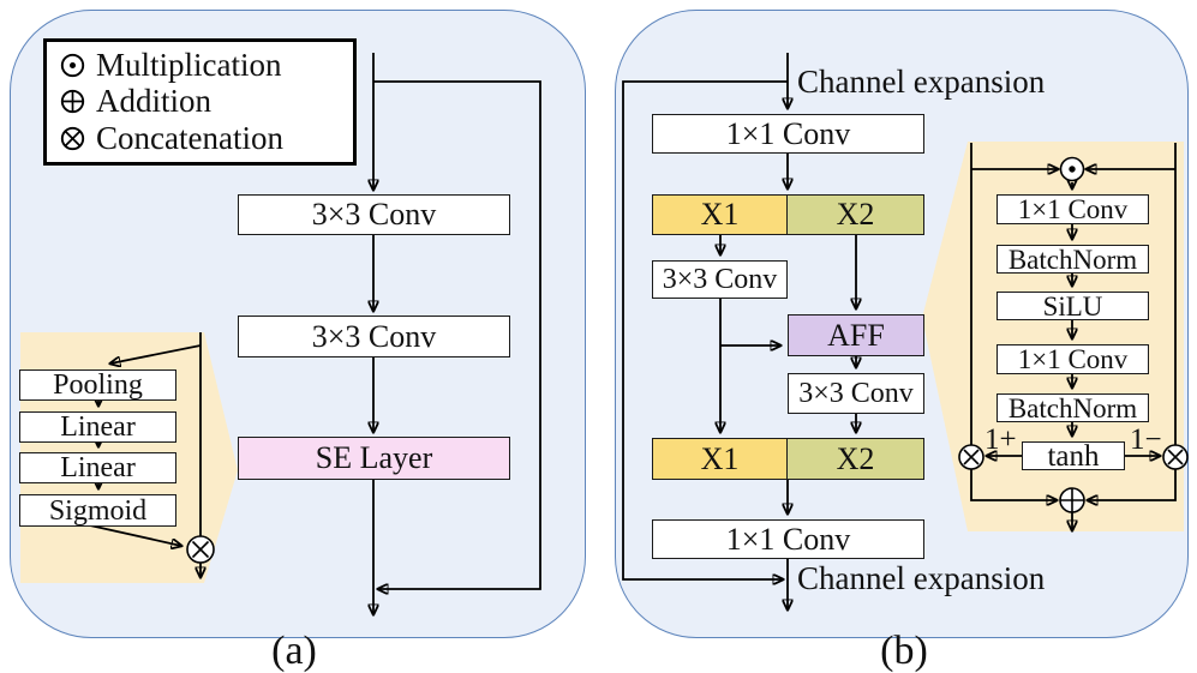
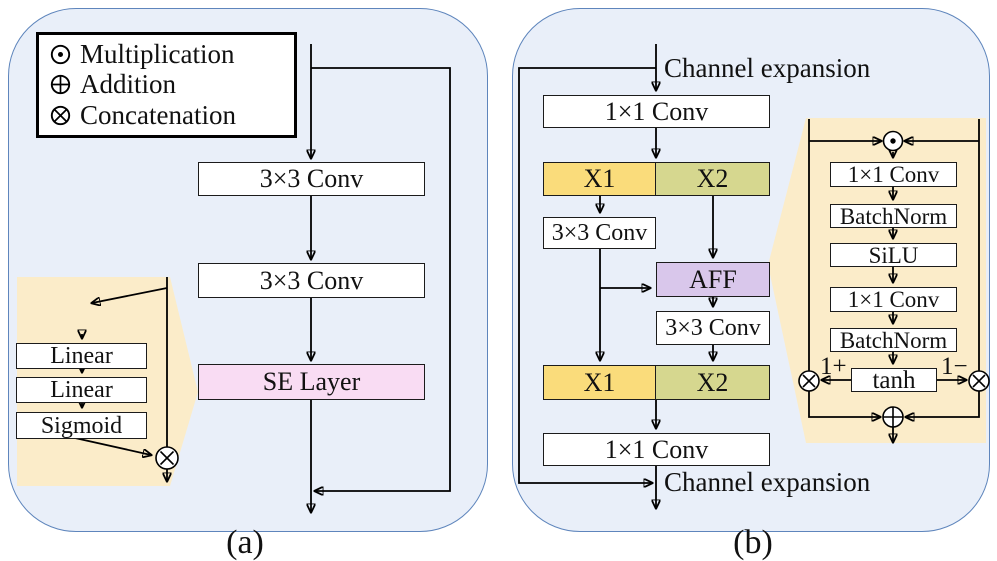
  Multiplication
  Addition
  Concatenation
  3×3 Conv
  3×3 Conv
  SE Layer
- Pooling
  Linear
  Linear
  Sigmoid
  Channel expansion
  Channel expansion
  1×1 Conv
  X1
  X2
  3×3 Conv
  AFF
  3×3 Conv
  X1
  X2
  1×1 Conv
  1×1 Conv
  BatchNorm
  SiLU
  1×1 Conv
  BatchNorm
  tanh
  1+
  1−
  (a)
  (b)
